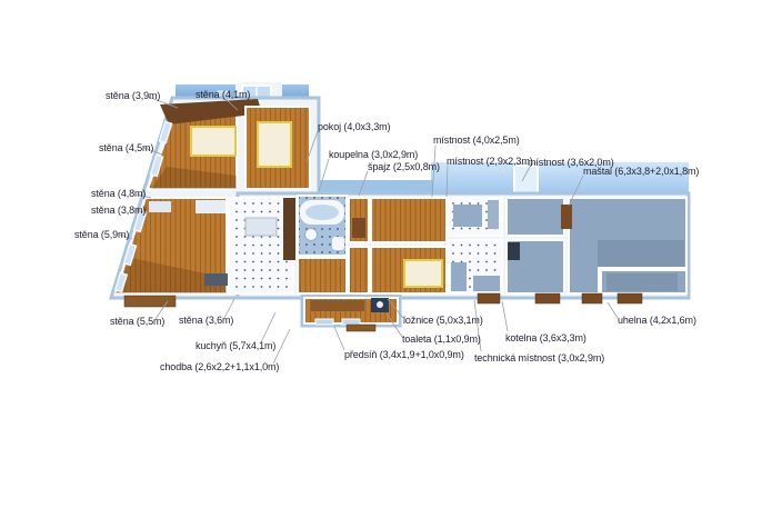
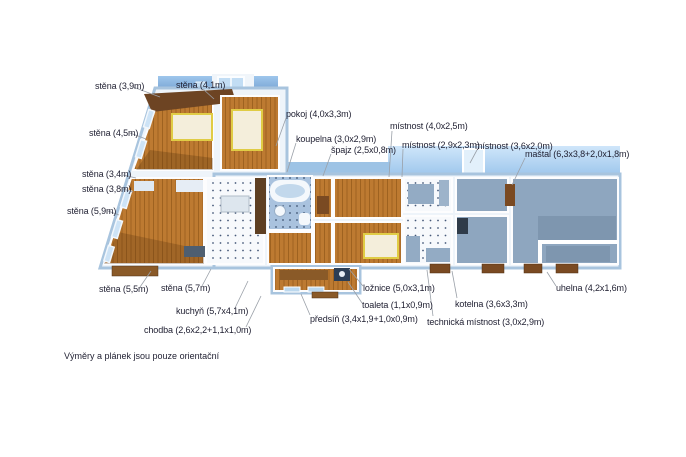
  stěna (3,9m)
  stěna (4,1m)
  stěna (4,5m)
- stěna (4,8m)
+ stěna (3,4m)
  stěna (3,8m)
  stěna (5,9m)
  pokoj (4,0x3,3m)
  koupelna (3,0x2,9m)
  špajz (2,5x0,8m)
  místnost (4,0x2,5m)
  místnost (2,9x2,3m)
  místnost (3,6x2,0m)
  maštal (6,3x3,8+2,0x1,8m)
  stěna (5,5m)
- stěna (3,6m)
+ stěna (5,7m)
  kuchyň (5,7x4,1m)
  chodba (2,6x2,2+1,1x1,0m)
  předsíň (3,4x1,9+1,0x0,9m)
  toaleta (1,1x0,9m)
  ložnice (5,0x3,1m)
  technická místnost (3,0x2,9m)
  kotelna (3,6x3,3m)
  uhelna (4,2x1,6m)
+ Výměry a plánek jsou pouze orientační
